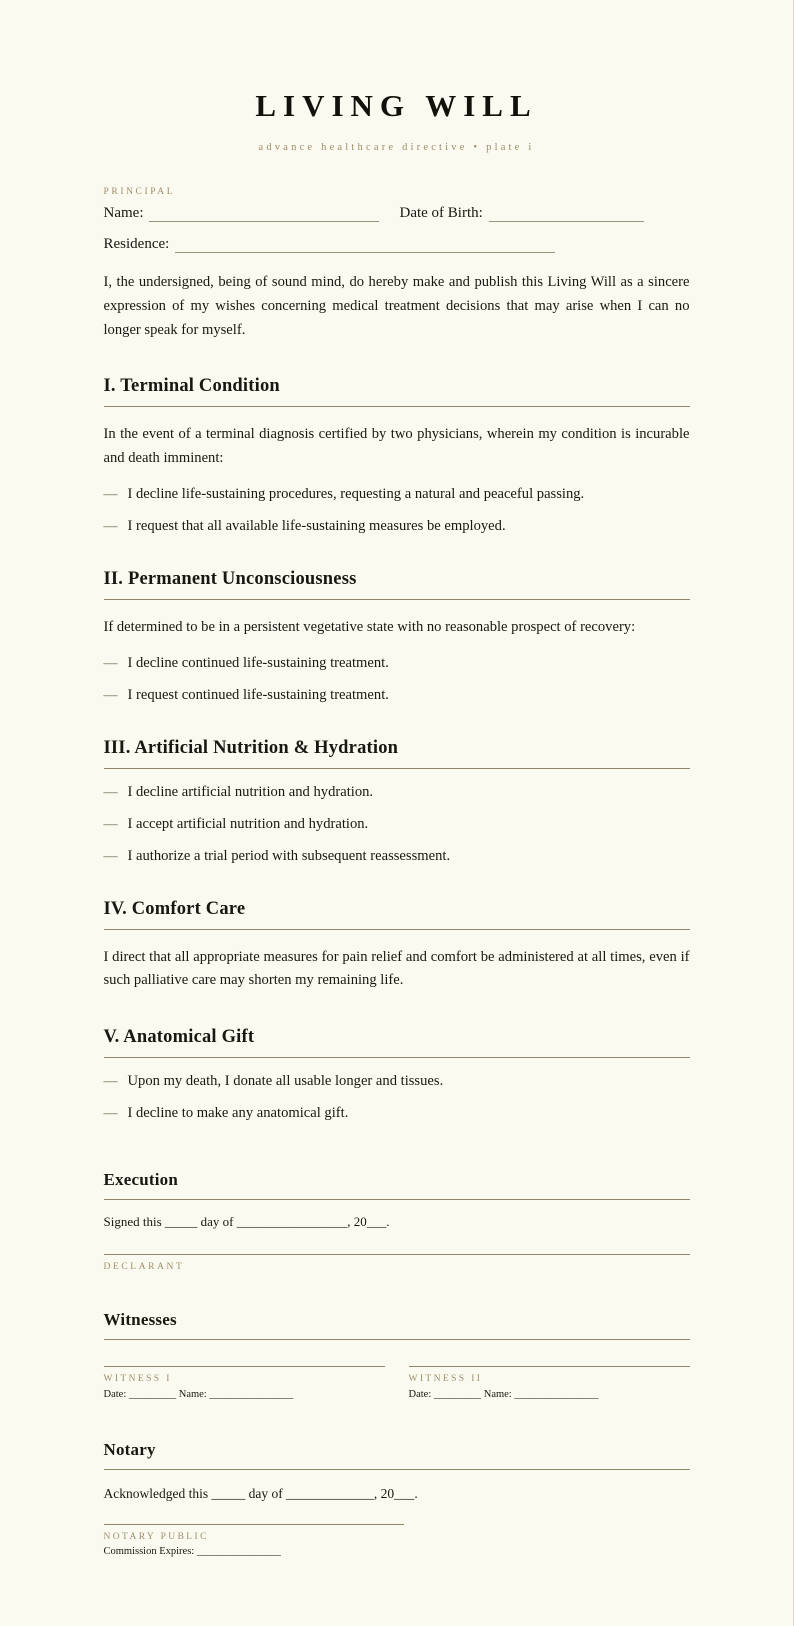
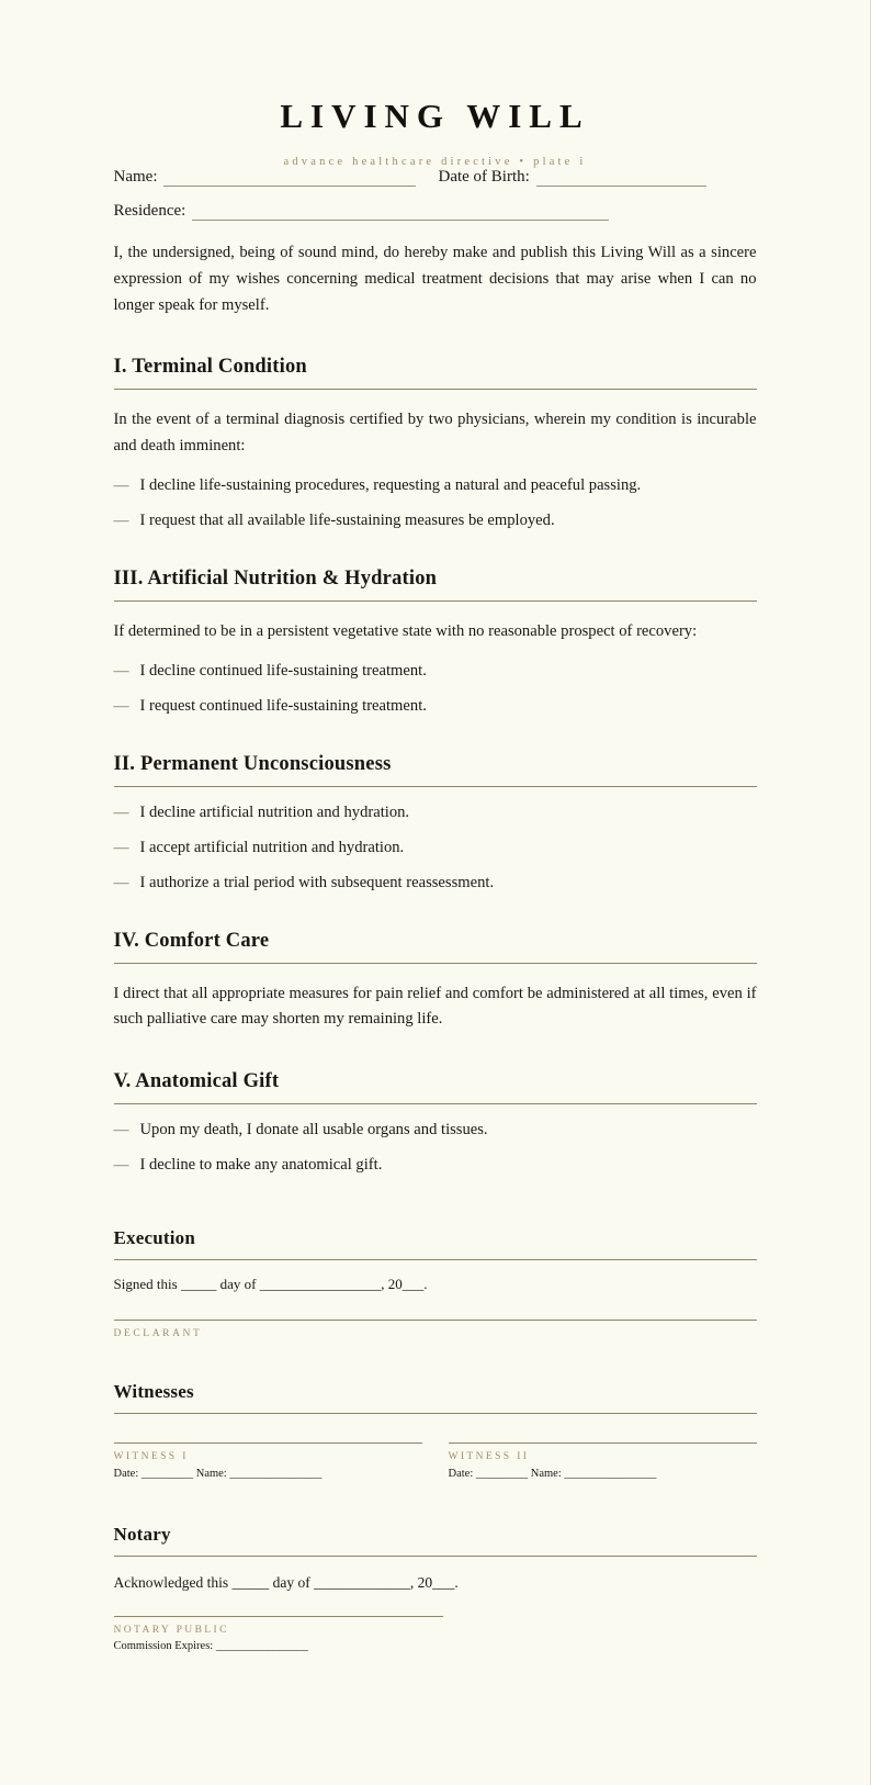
  LIVING WILL
  advance healthcare directive • plate i
- PRINCIPAL
  Name:
  Date of Birth:
  Residence:
  I, the undersigned, being of sound mind, do hereby make and publish this Living Will as a sincere expression of my wishes concerning medical treatment decisions that may arise when I can no longer speak for myself.
  I. Terminal Condition
  In the event of a terminal diagnosis certified by two physicians, wherein my condition is incurable and death imminent:
  —
  I decline life-sustaining procedures, requesting a natural and peaceful passing.
  —
  I request that all available life-sustaining measures be employed.
- II. Permanent Unconsciousness
+ III. Artificial Nutrition & Hydration
  If determined to be in a persistent vegetative state with no reasonable prospect of recovery:
  —
  I decline continued life-sustaining treatment.
  —
  I request continued life-sustaining treatment.
- III. Artificial Nutrition & Hydration
+ II. Permanent Unconsciousness
  —
  I decline artificial nutrition and hydration.
  —
  I accept artificial nutrition and hydration.
  —
  I authorize a trial period with subsequent reassessment.
  IV. Comfort Care
  I direct that all appropriate measures for pain relief and comfort be administered at all times, even if such palliative care may shorten my remaining life.
  V. Anatomical Gift
  —
- Upon my death, I donate all usable longer and tissues.
+ Upon my death, I donate all usable organs and tissues.
  —
  I decline to make any anatomical gift.
  Execution
  Signed this _____ day of _________________, 20___.
  DECLARANT
  Witnesses
  WITNESS I
  Date: _________ Name: ________________
  WITNESS II
  Date: _________ Name: ________________
  Notary
  Acknowledged this _____ day of _____________, 20___.
  NOTARY PUBLIC
  Commission Expires: ________________
